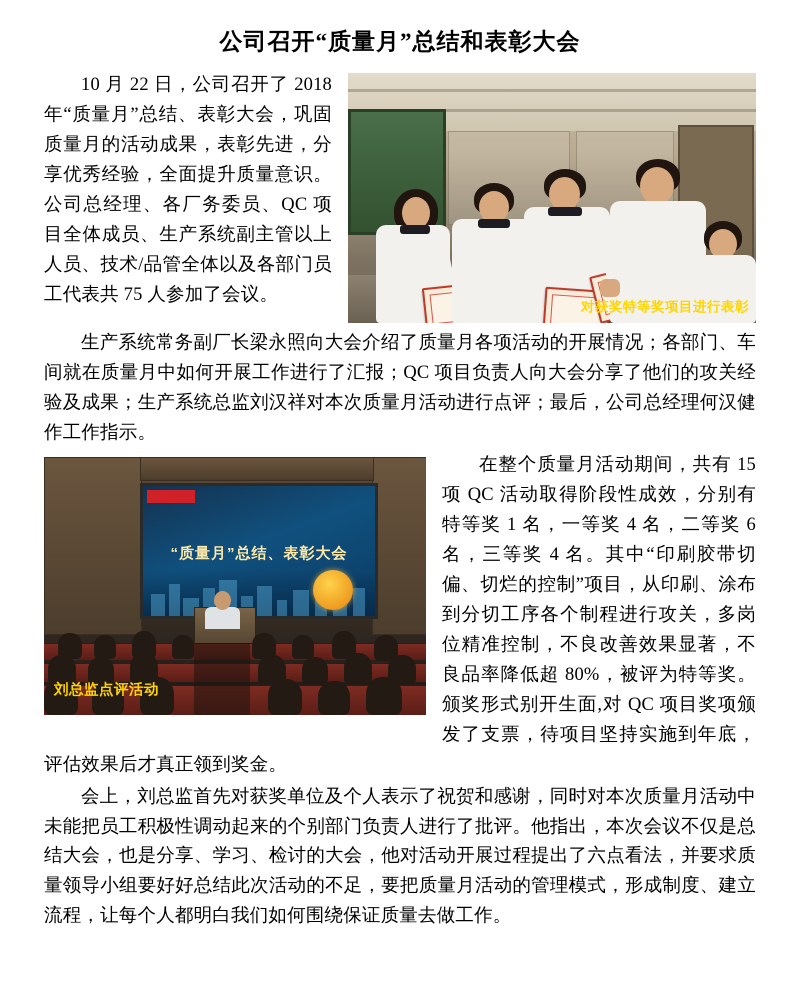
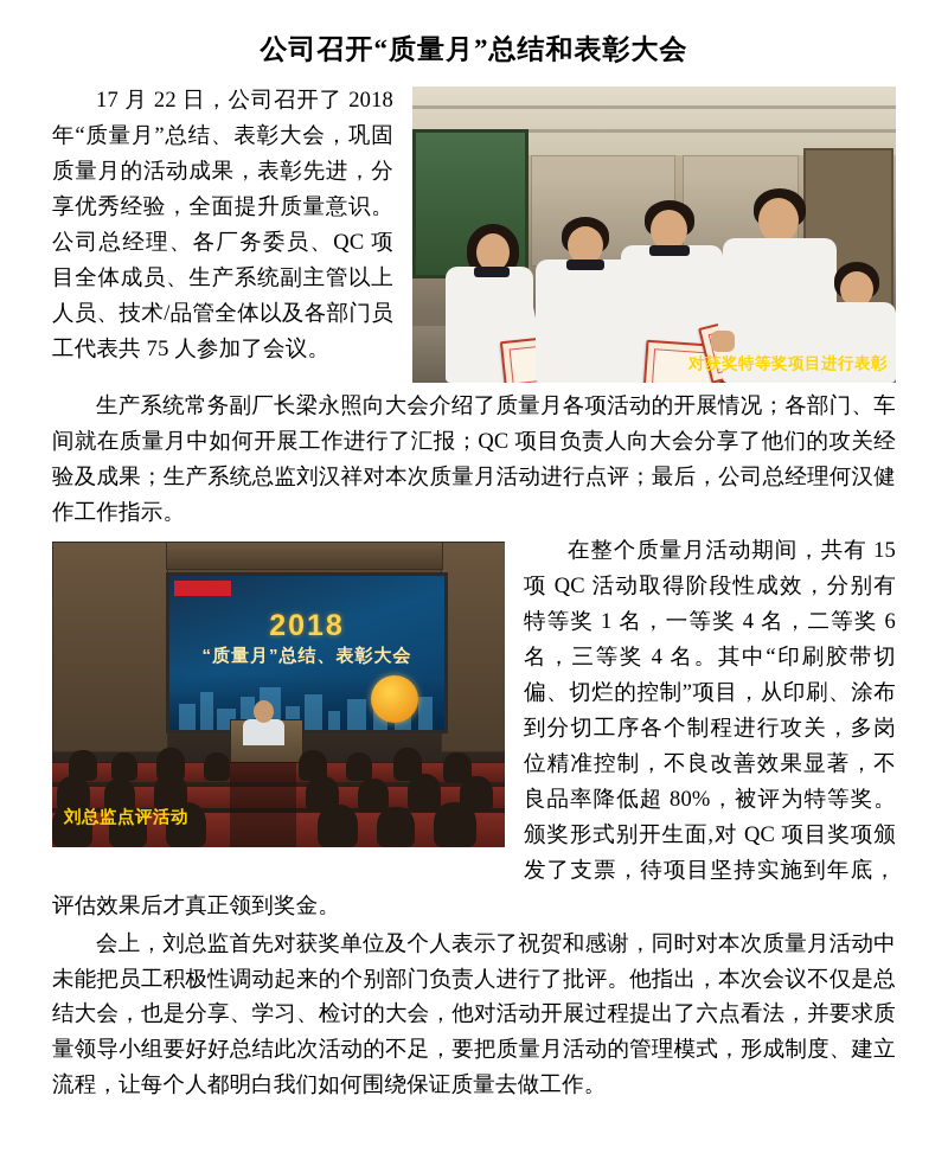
  公司召开“质量月”总结和表彰大会
  对获奖特等奖项目进行表彰
- 10 月 22 日，公司召开了 2018 年“质量月”总结、表彰大会，巩固质量月的活动成果，表彰先进，分享优秀经验，全面提升质量意识。公司总经理、各厂务委员、QC 项目全体成员、生产系统副主管以上人员、技术/品管全体以及各部门员工代表共 75 人参加了会议。
+ 17 月 22 日，公司召开了 2018 年“质量月”总结、表彰大会，巩固质量月的活动成果，表彰先进，分享优秀经验，全面提升质量意识。公司总经理、各厂务委员、QC 项目全体成员、生产系统副主管以上人员、技术/品管全体以及各部门员工代表共 75 人参加了会议。
  生产系统常务副厂长梁永照向大会介绍了质量月各项活动的开展情况；各部门、车间就在质量月中如何开展工作进行了汇报；QC 项目负责人向大会分享了他们的攻关经验及成果；生产系统总监刘汉祥对本次质量月活动进行点评；最后，公司总经理何汉健作工作指示。
+ 2018
  “质量月”总结、表彰大会
  刘总监点评活动
  在整个质量月活动期间，共有 15 项 QC 活动取得阶段性成效，分别有特等奖 1 名，一等奖 4 名，二等奖 6 名，三等奖 4 名。其中“印刷胶带切偏、切烂的控制”项目，从印刷、涂布到分切工序各个制程进行攻关，多岗位精准控制，不良改善效果显著，不良品率降低超 80%，被评为特等奖。颁奖形式别开生面,对 QC 项目奖项颁发了支票，待项目坚持实施到年底，评估效果后才真正领到奖金。
  会上，刘总监首先对获奖单位及个人表示了祝贺和感谢，同时对本次质量月活动中未能把员工积极性调动起来的个别部门负责人进行了批评。他指出，本次会议不仅是总结大会，也是分享、学习、检讨的大会，他对活动开展过程提出了六点看法，并要求质量领导小组要好好总结此次活动的不足，要把质量月活动的管理模式，形成制度、建立流程，让每个人都明白我们如何围绕保证质量去做工作。
